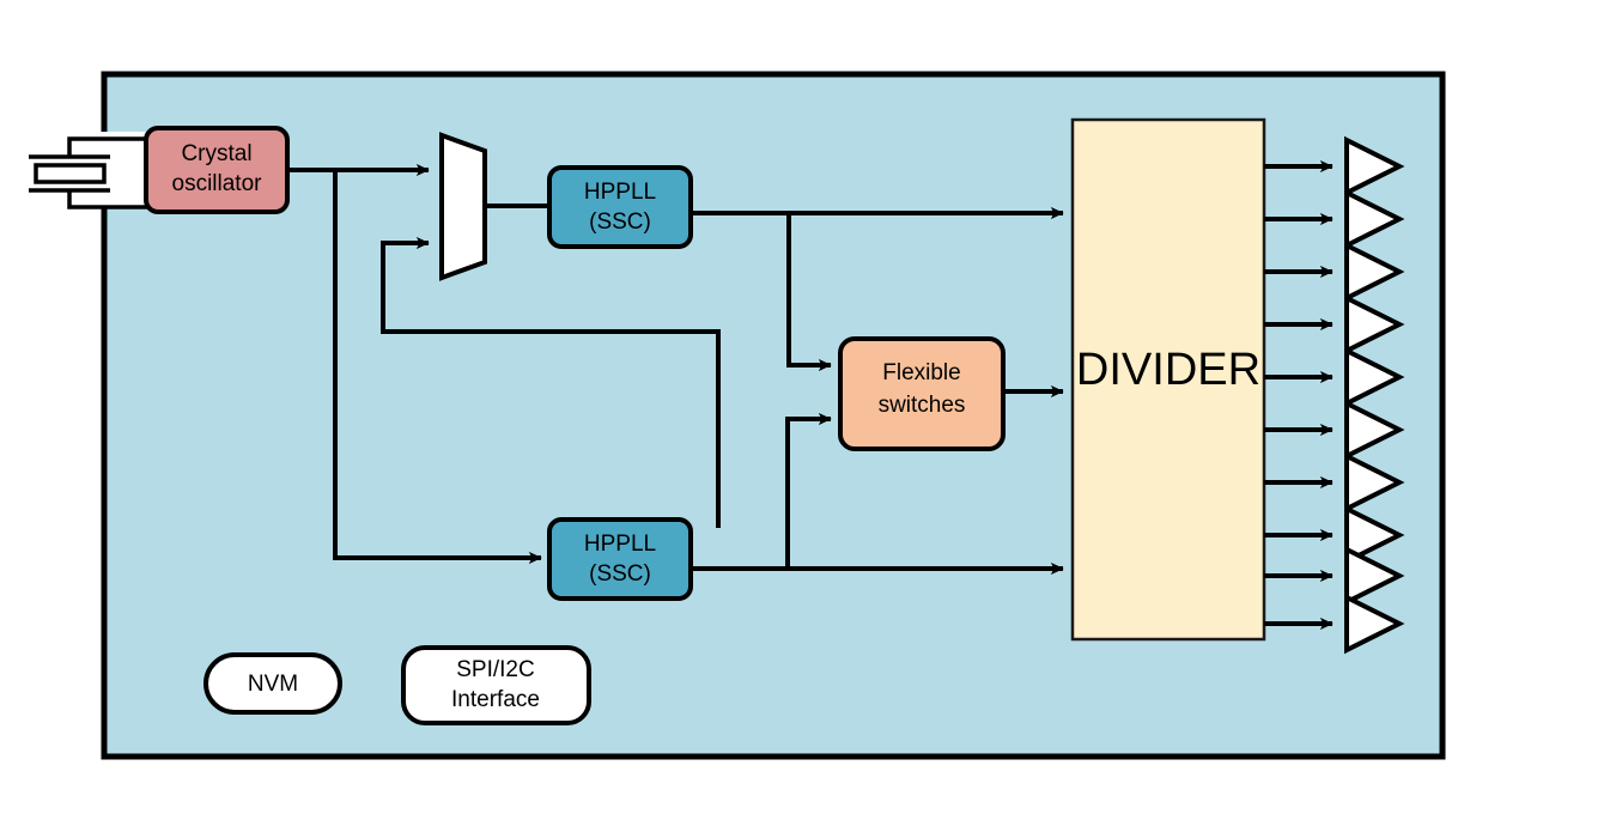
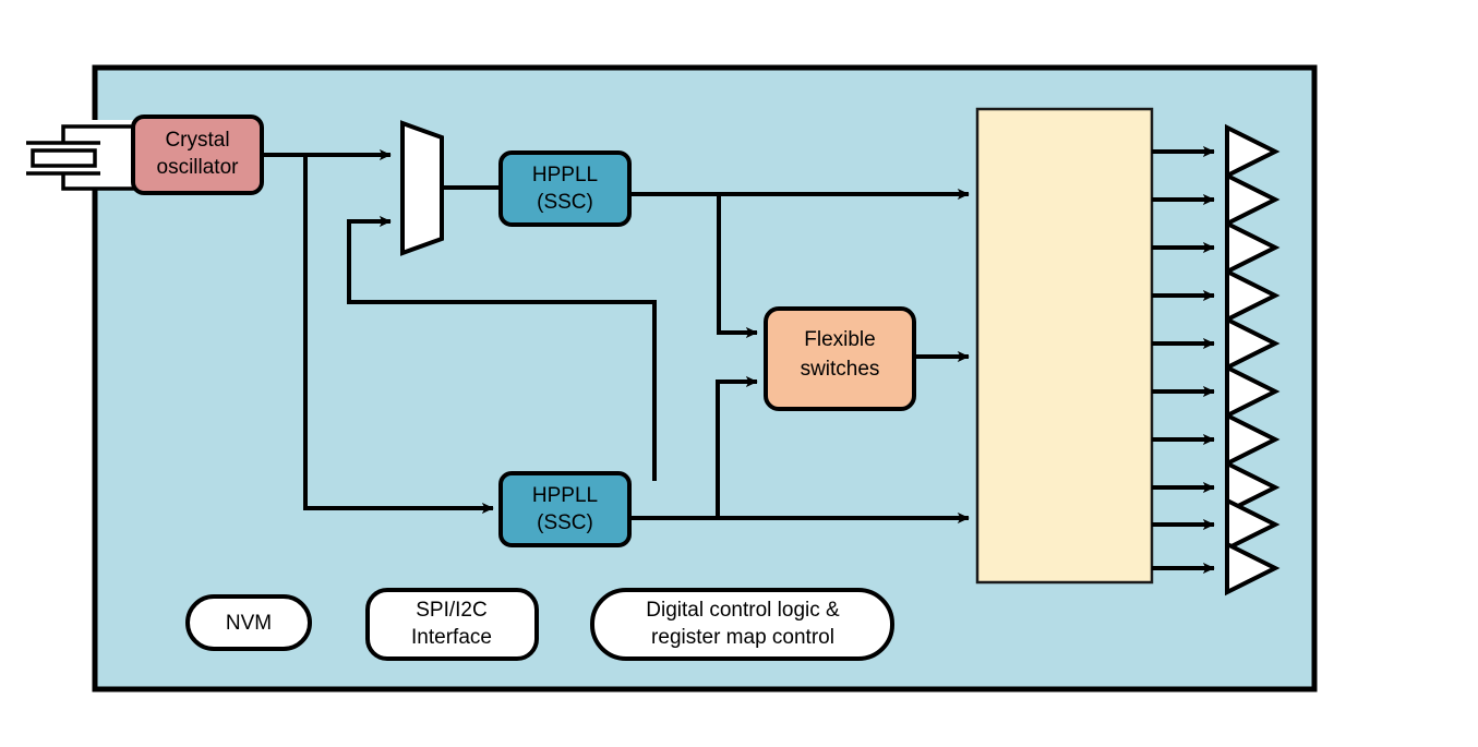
  Crystal
  oscillator
  HPPLL
  (SSC)
  HPPLL
  (SSC)
  Flexible
  switches
- DIVIDER
  NVM
  SPI/I2C
  Interface
+ Digital control logic &
+ register map control
